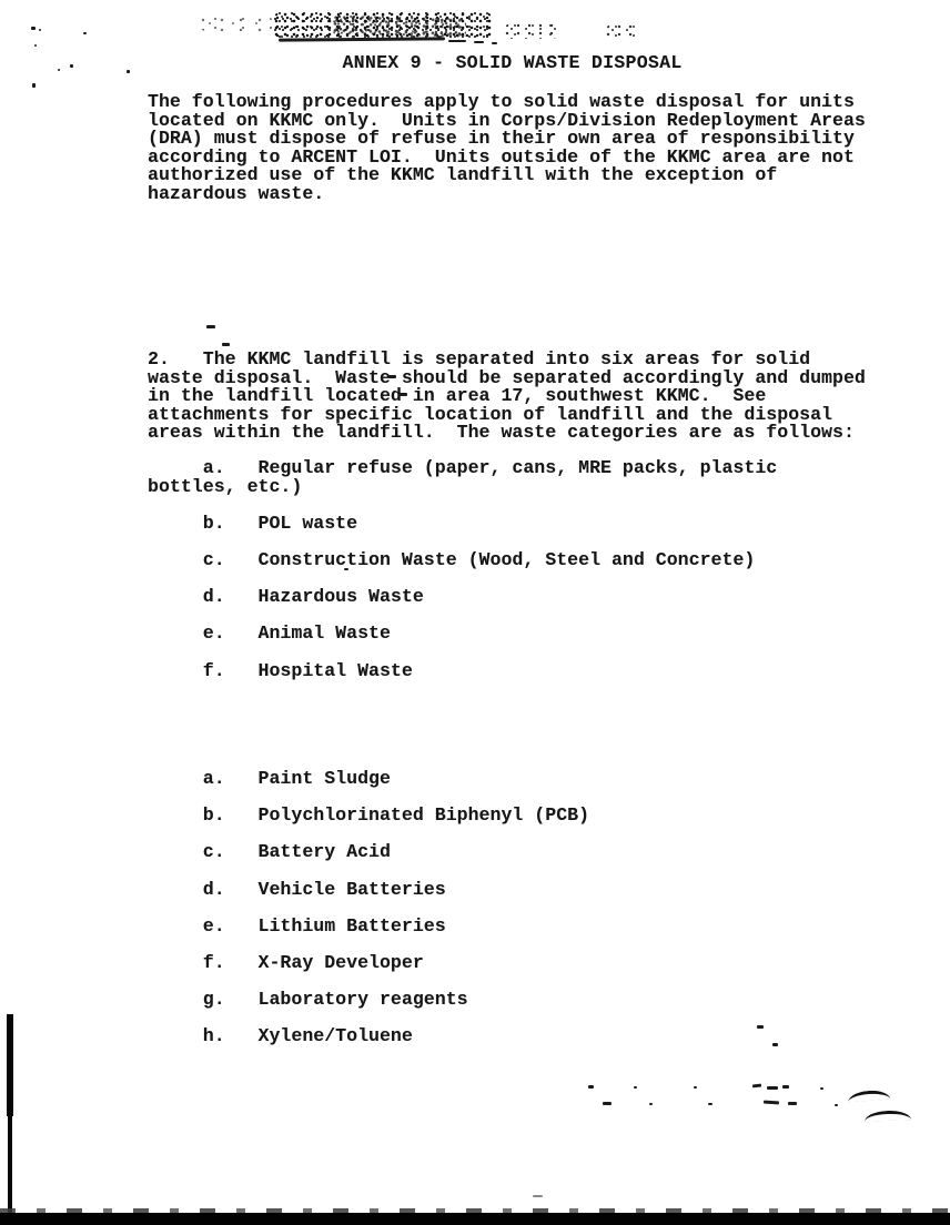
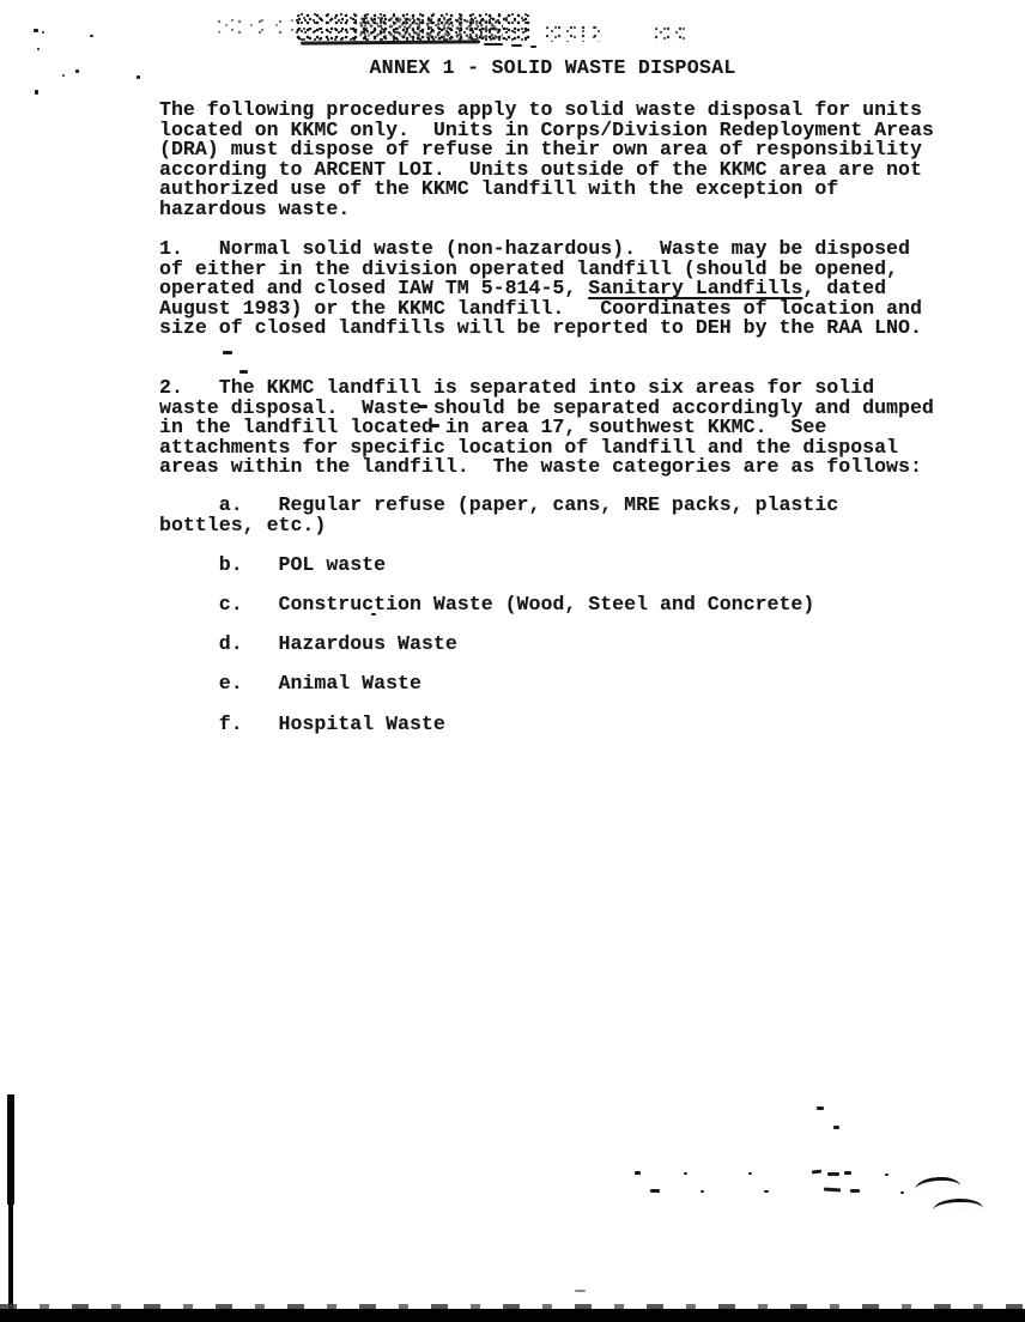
- ANNEX 9 - SOLID WASTE DISPOSAL
+ ANNEX 1 - SOLID WASTE DISPOSAL
  The following procedures apply to solid waste disposal for units
  located on KKMC only. Units in Corps/Division Redeployment Areas
  (DRA) must dispose of refuse in their own area of responsibility
  according to ARCENT LOI. Units outside of the KKMC area are not
  authorized use of the KKMC landfill with the exception of
  hazardous waste.
+ 1. Normal solid waste (non-hazardous). Waste may be disposed
+ of either in the division operated landfill (should be opened,
+ operated and closed IAW TM 5-814-5, Sanitary Landfills, dated
+ August 1983) or the KKMC landfill. Coordinates of location and
+ size of closed landfills will be reported to DEH by the RAA LNO.
  2. The KKMC landfill is separated into six areas for solid
  waste disposal. Waste should be separated accordingly and dumped
  in the landfill located in area 17, southwest KKMC. See
  attachments for specific location of landfill and the disposal
  areas within the landfill. The waste categories are as follows:
  a. Regular refuse (paper, cans, MRE packs, plastic
  bottles, etc.)
  b. POL waste
  c. Construction Waste (Wood, Steel and Concrete)
  d. Hazardous Waste
  e. Animal Waste
  f. Hospital Waste
- a. Paint Sludge
- b. Polychlorinated Biphenyl (PCB)
- c. Battery Acid
- d. Vehicle Batteries
- e. Lithium Batteries
- f. X-Ray Developer
- g. Laboratory reagents
- h. Xylene/Toluene
